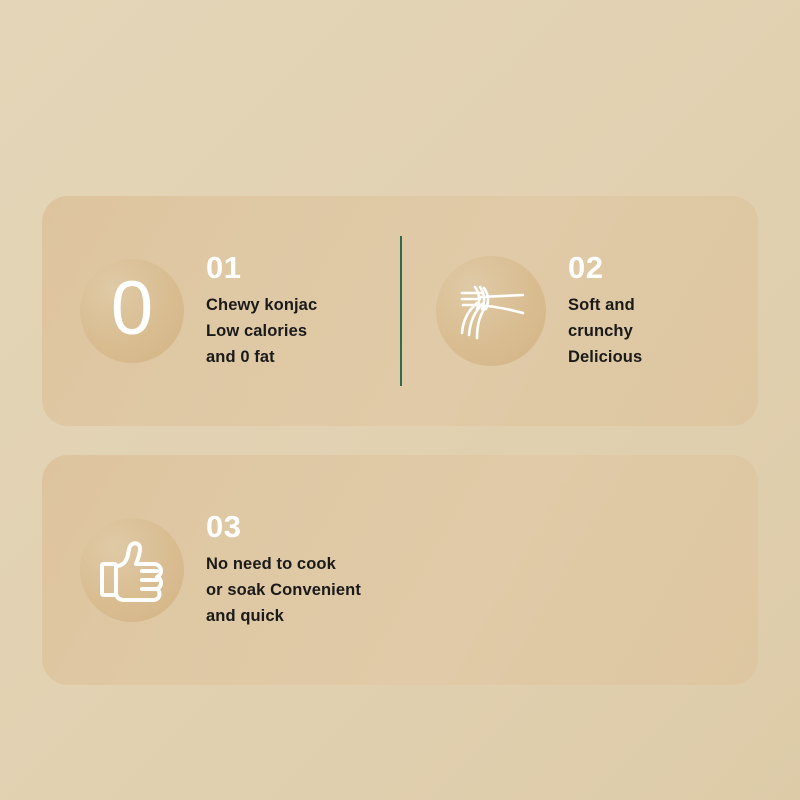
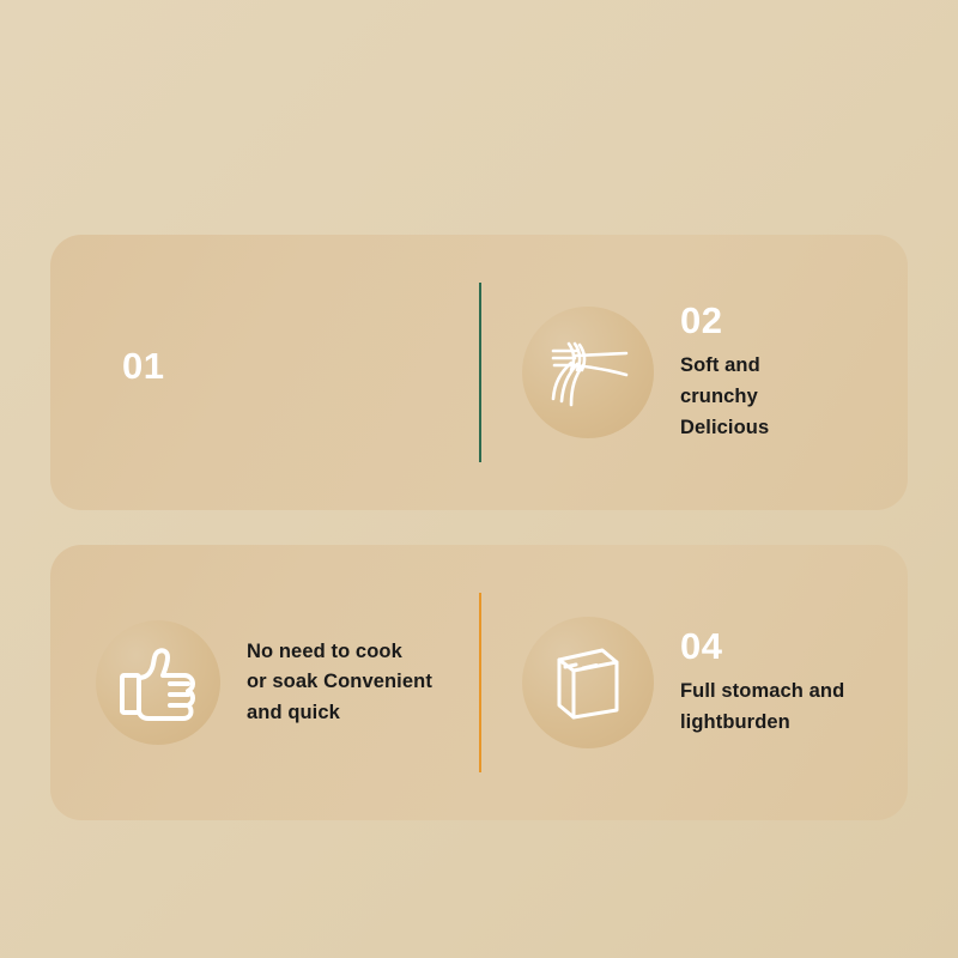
- 0
  01
- Chewy konjac
- Low calories
- and 0 fat
  02
  Soft and
  crunchy
  Delicious
- 03
  No need to cook
  or soak Convenient
  and quick
+ 04
+ Full stomach and
+ lightburden
